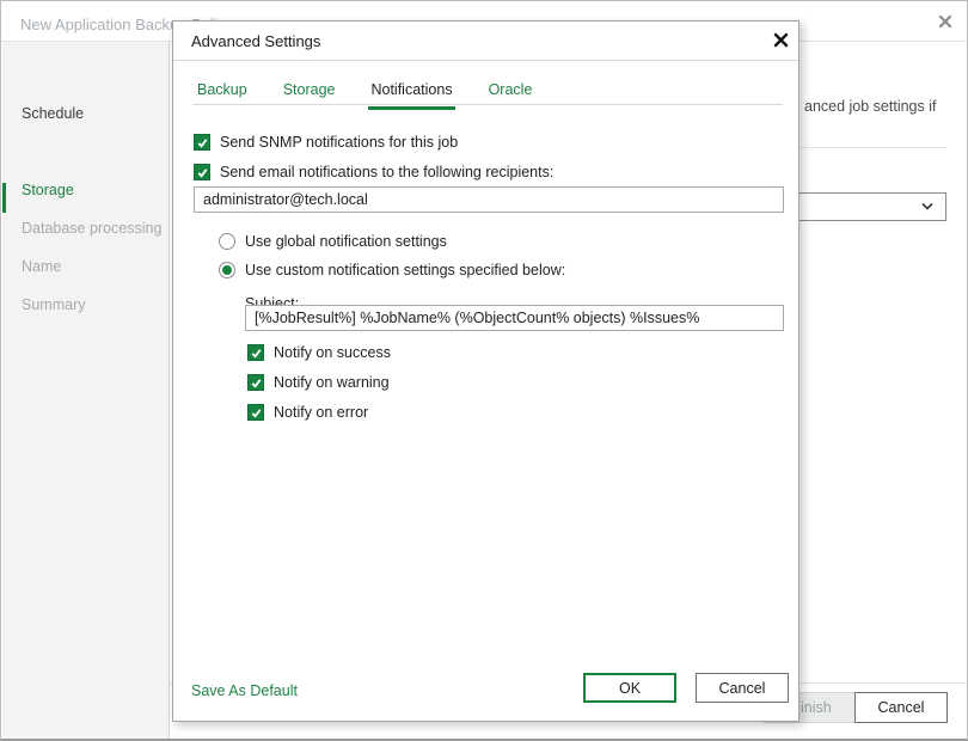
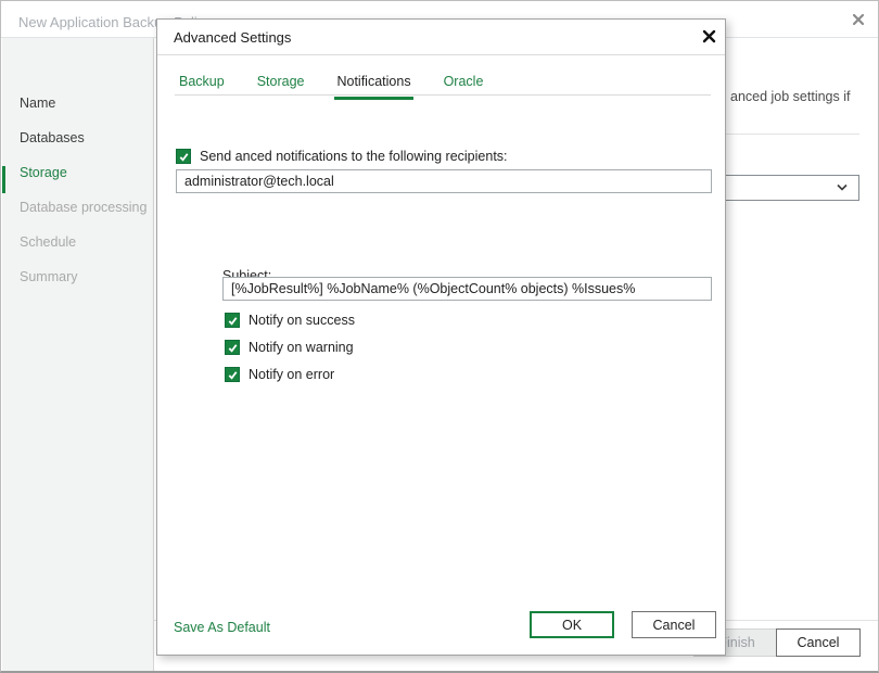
- Schedule
+ Name
+ Databases
  Storage
  Database processing
- Name
+ Schedule
  Summary
  anced job settings if
  inish
  Cancel
  Advanced Settings
  Backup
  Storage
  Notifications
  Oracle
- Send SNMP notifications for this job
- Send email notifications to the following recipients:
+ Send anced notifications to the following recipients:
  administrator@tech.local
- Use global notification settings
- Use custom notification settings specified below:
  Subject:
  [%JobResult%] %JobName% (%ObjectCount% objects) %Issues%
  Notify on success
  Notify on warning
  Notify on error
  Save As Default
  OK
  Cancel
